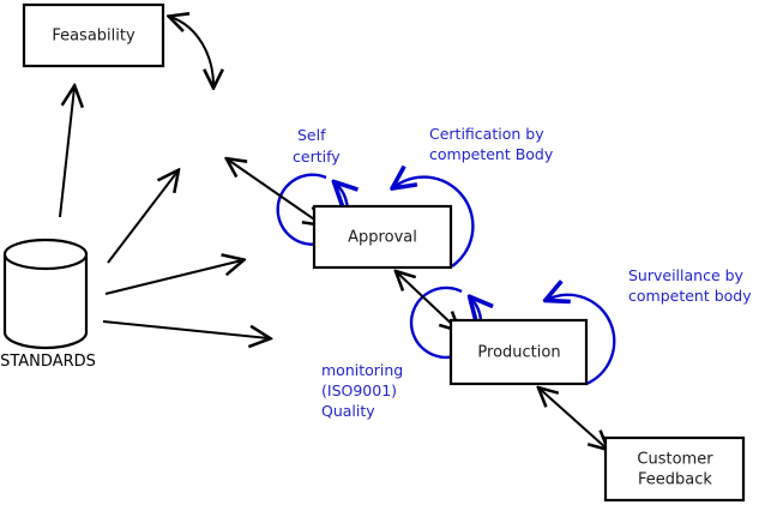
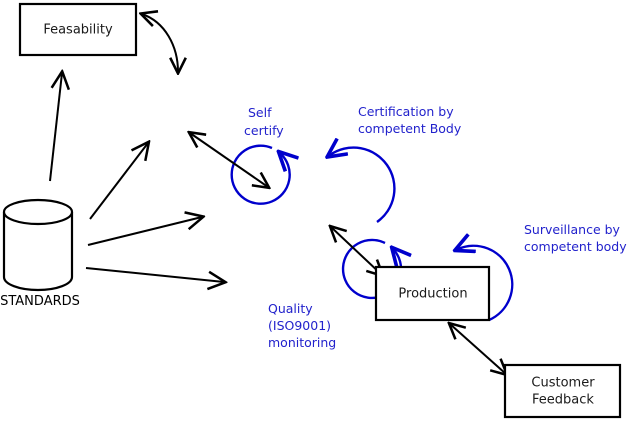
  Feasability
- Approval
  Production
  Customer
  Feedback
  STANDARDS
  Self
  certify
  Certification by
  competent Body
- monitoring
+ Quality
  (ISO9001)
- Quality
+ monitoring
  Surveillance by
  competent body
